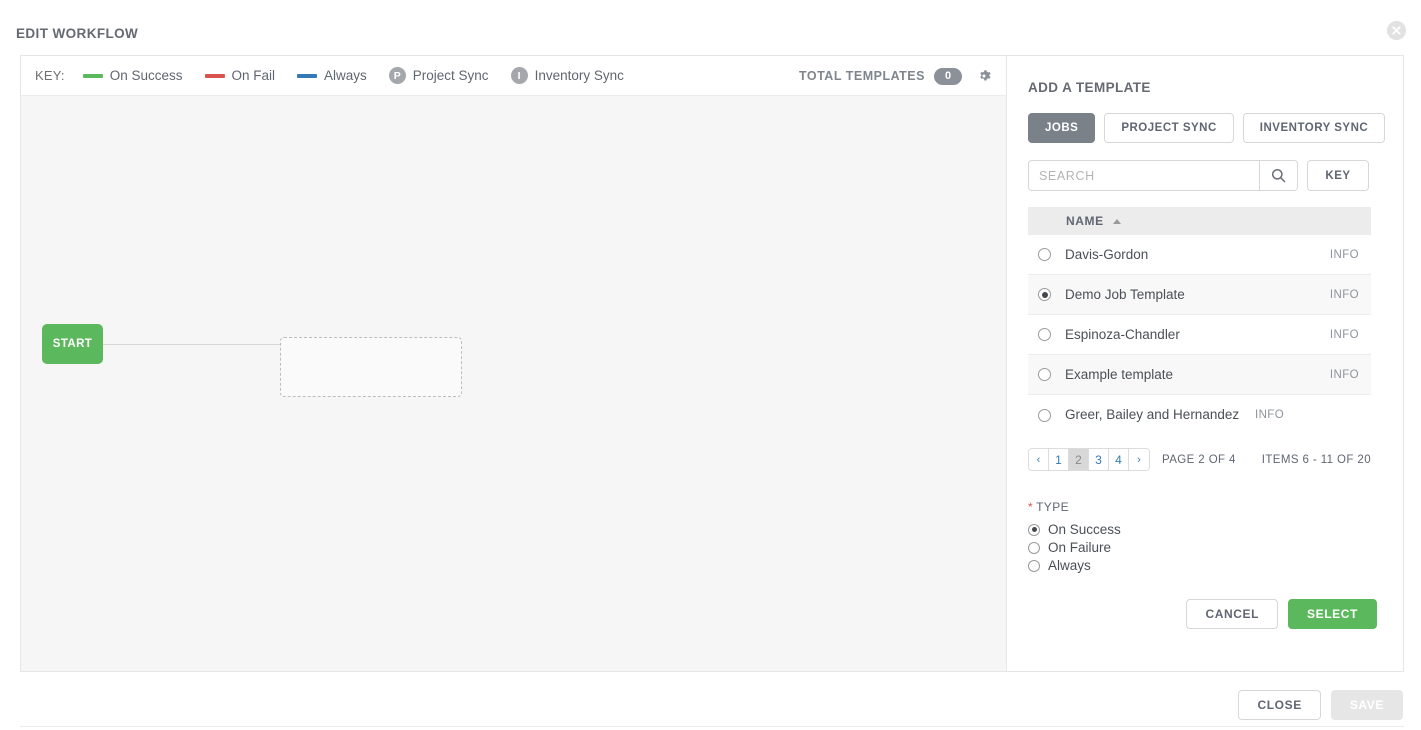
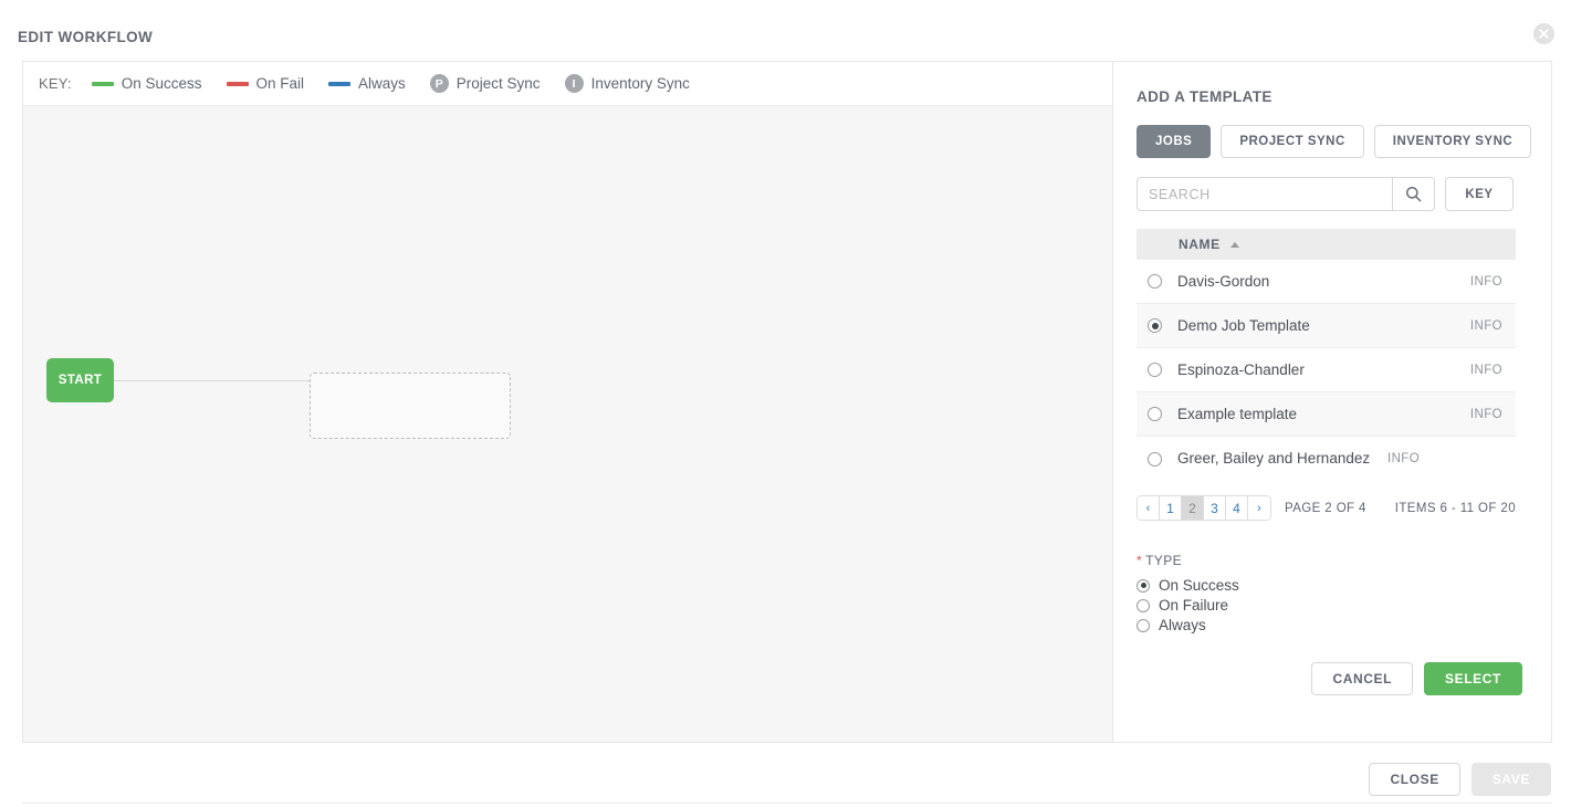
  EDIT WORKFLOW
  KEY:
  On Success
  On Fail
  Always
  P
  Project Sync
  I
  Inventory Sync
- TOTAL TEMPLATES
- 0
  START
  ADD A TEMPLATE
  JOBS
  PROJECT SYNC
  INVENTORY SYNC
  SEARCH
  KEY
  NAME
  Davis-Gordon
  INFO
  Demo Job Template
  INFO
  Espinoza-Chandler
  INFO
  Example template
  INFO
  Greer, Bailey and Hernandez
  INFO
  ‹
  1
  2
  3
  4
  ›
  PAGE 2 OF 4
  ITEMS 6 - 11 OF 20
  * TYPE
  On Success
  On Failure
  Always
  CANCEL
  SELECT
  CLOSE
  SAVE
